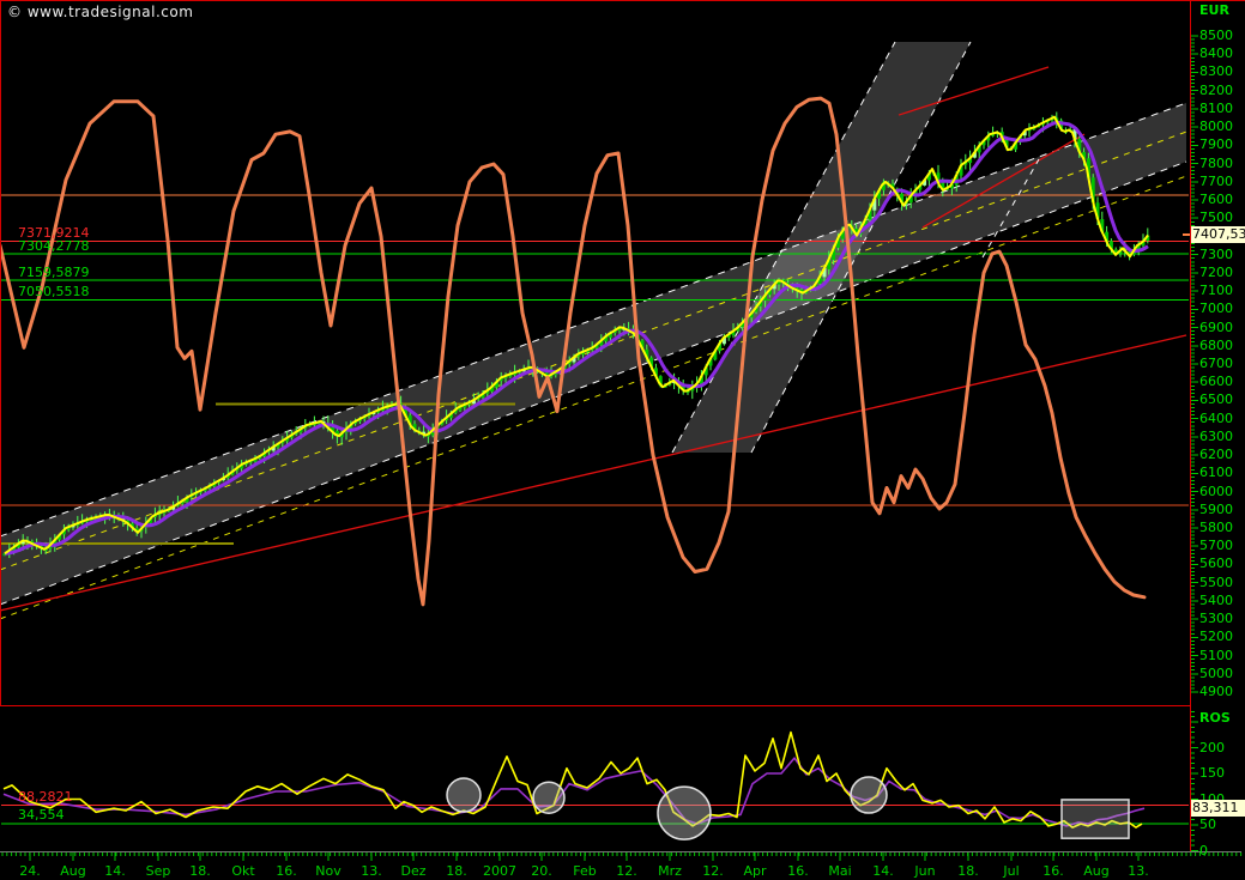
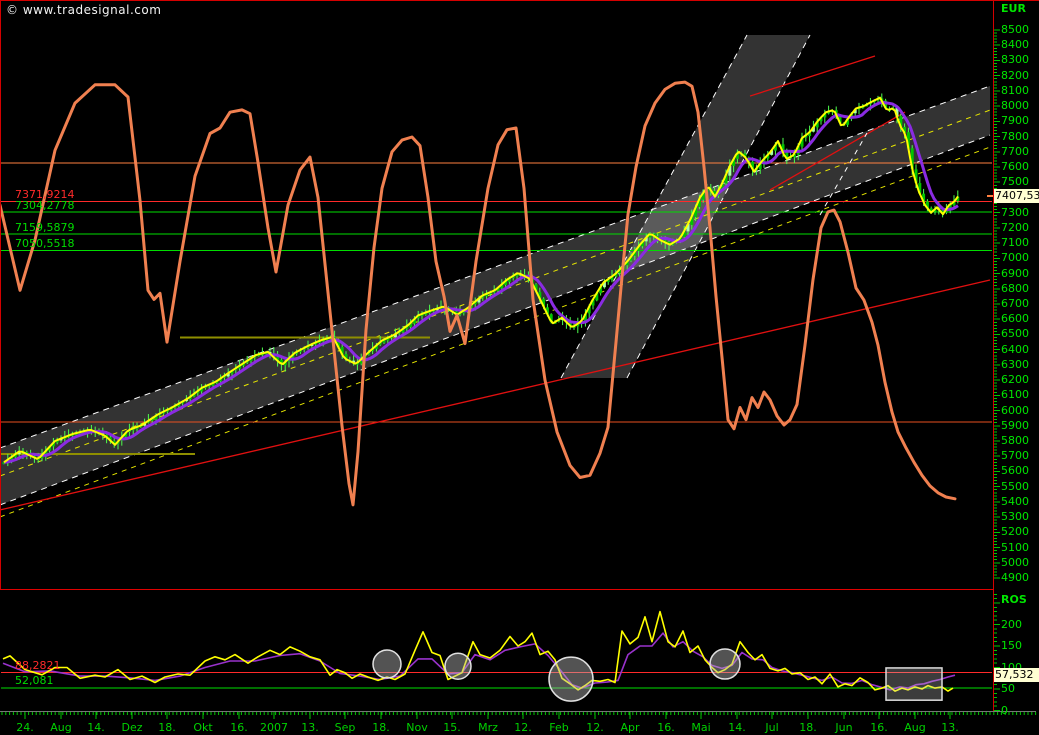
  © www.tradesignal.com
  EUR
  ROS
  7371,9214
  7304,2778
  7159,5879
  7050,5518
  88,2821
- 34,554
+ 52,081
  7407,53
- 83,311
+ 57,532
  24.
  Aug
  14.
- Sep
+ Dez
  18.
  Okt
  16.
- Nov
+ 2007
  13.
- Dez
+ Sep
  18.
- 2007
+ Nov
- 20.
+ 15.
- Feb
+ Mrz
  12.
- Mrz
+ Feb
  12.
  Apr
  16.
  Mai
  14.
- Jun
+ Jul
  18.
- Jul
+ Jun
  16.
  Aug
  13.
  4900
  5000
  5100
  5200
  5300
  5400
  5500
  5600
  5700
  5800
  5900
  6000
  6100
  6200
  6300
  6400
  6500
  6600
  6700
  6800
  6900
  7000
  7100
  7200
  7300
  7500
  7600
  7700
  7800
  7900
  8000
  8100
  8200
  8300
  8400
  8500
  0
  50
  150
  200
